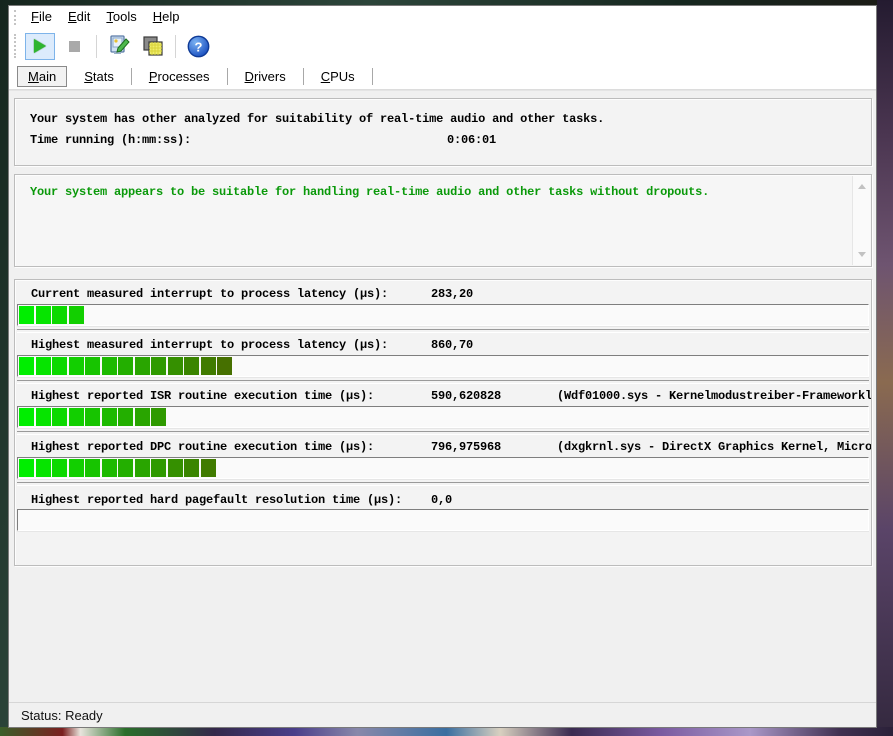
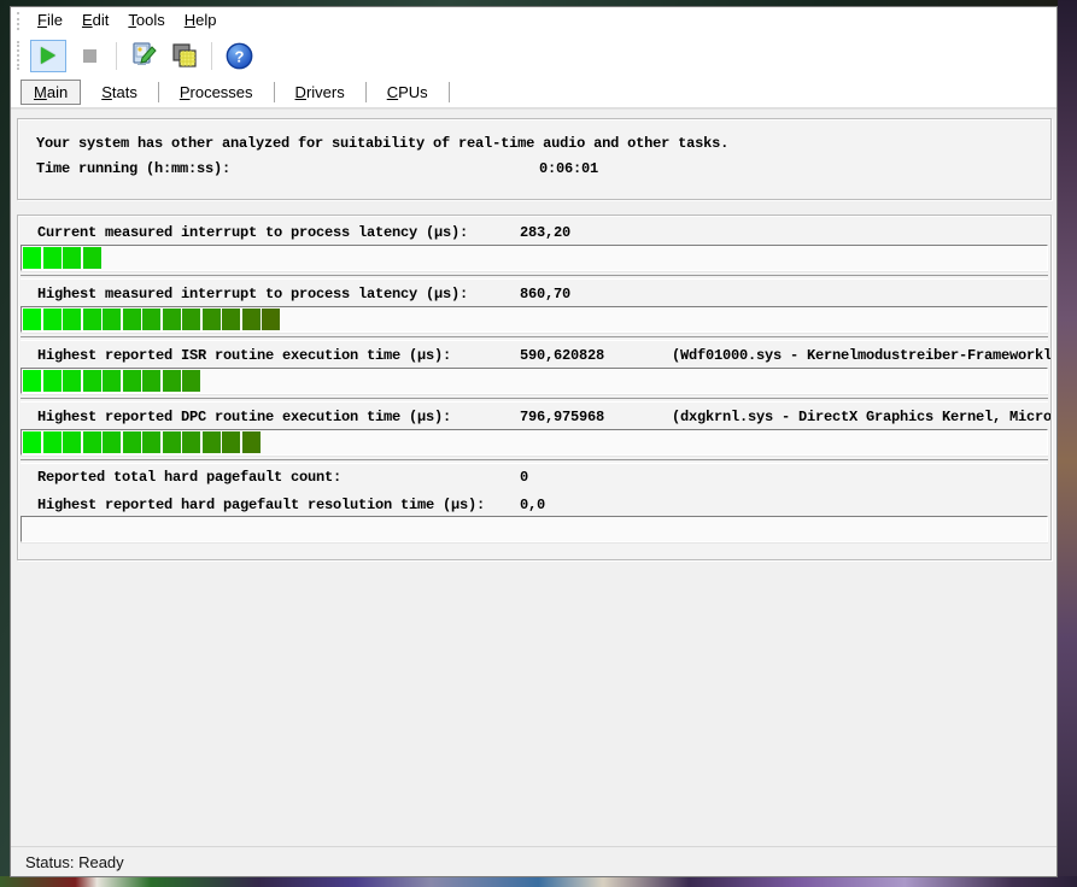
  File Edit Tools Help
  ?
  Main
  Stats
  Processes
  Drivers
  CPUs
  Your system has other analyzed for suitability of real-time audio and other tasks.
  Time running (h:mm:ss):
  0:06:01
- Your system appears to be suitable for handling real-time audio and other tasks without dropouts.
  Current measured interrupt to process latency (µs):
  283,20
  Highest measured interrupt to process latency (µs):
  860,70
  Highest reported ISR routine execution time (µs):
  590,620828
  (Wdf01000.sys - Kernelmodustreiber-Frameworkl
  Highest reported DPC routine execution time (µs):
  796,975968
  (dxgkrnl.sys - DirectX Graphics Kernel, Micro
+ Reported total hard pagefault count:
+ 0
  Highest reported hard pagefault resolution time (µs):
  0,0
  Status: Ready
